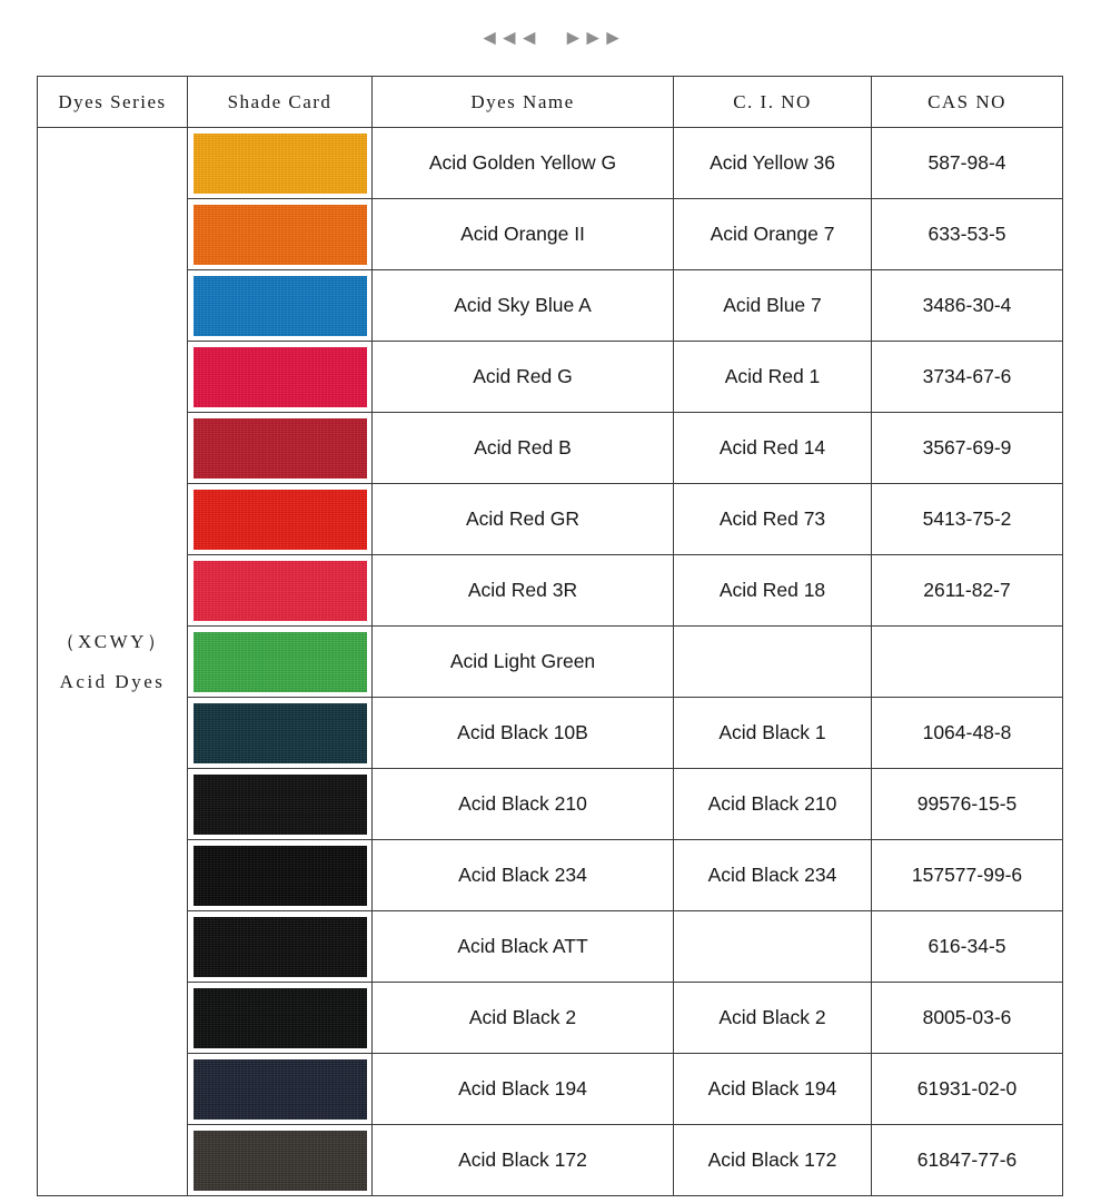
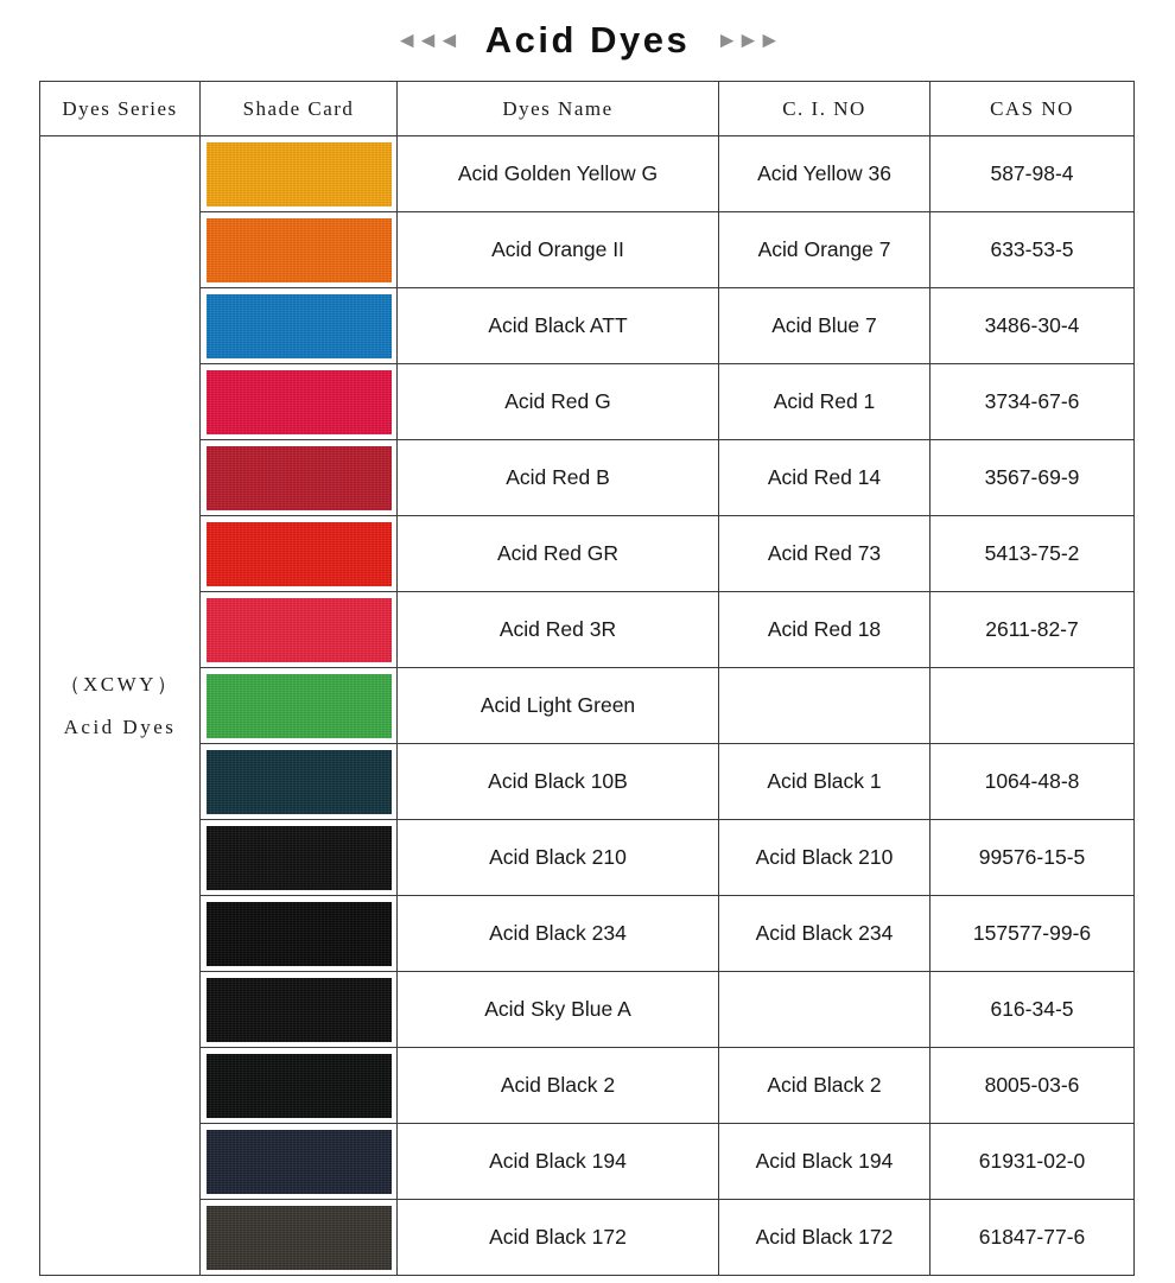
  ◄◄◄
+ Acid Dyes
  ►►►
  Dyes Series	Shade Card	Dyes Name	C. I. NO	CAS NO
  （XCWY）Acid Dyes		Acid Golden Yellow G	Acid Yellow 36	587-98-4
  	Acid Orange II	Acid Orange 7	633-53-5
- 	Acid Sky Blue A	Acid Blue 7	3486-30-4
+ 	Acid Black ATT	Acid Blue 7	3486-30-4
  	Acid Red G	Acid Red 1	3734-67-6
  	Acid Red B	Acid Red 14	3567-69-9
  	Acid Red GR	Acid Red 73	5413-75-2
  	Acid Red 3R	Acid Red 18	2611-82-7
  	Acid Light Green
  	Acid Black 10B	Acid Black 1	1064-48-8
  	Acid Black 210	Acid Black 210	99576-15-5
  	Acid Black 234	Acid Black 234	157577-99-6
- 	Acid Black ATT		616-34-5
+ 	Acid Sky Blue A		616-34-5
  	Acid Black 2	Acid Black 2	8005-03-6
  	Acid Black 194	Acid Black 194	61931-02-0
  	Acid Black 172	Acid Black 172	61847-77-6
